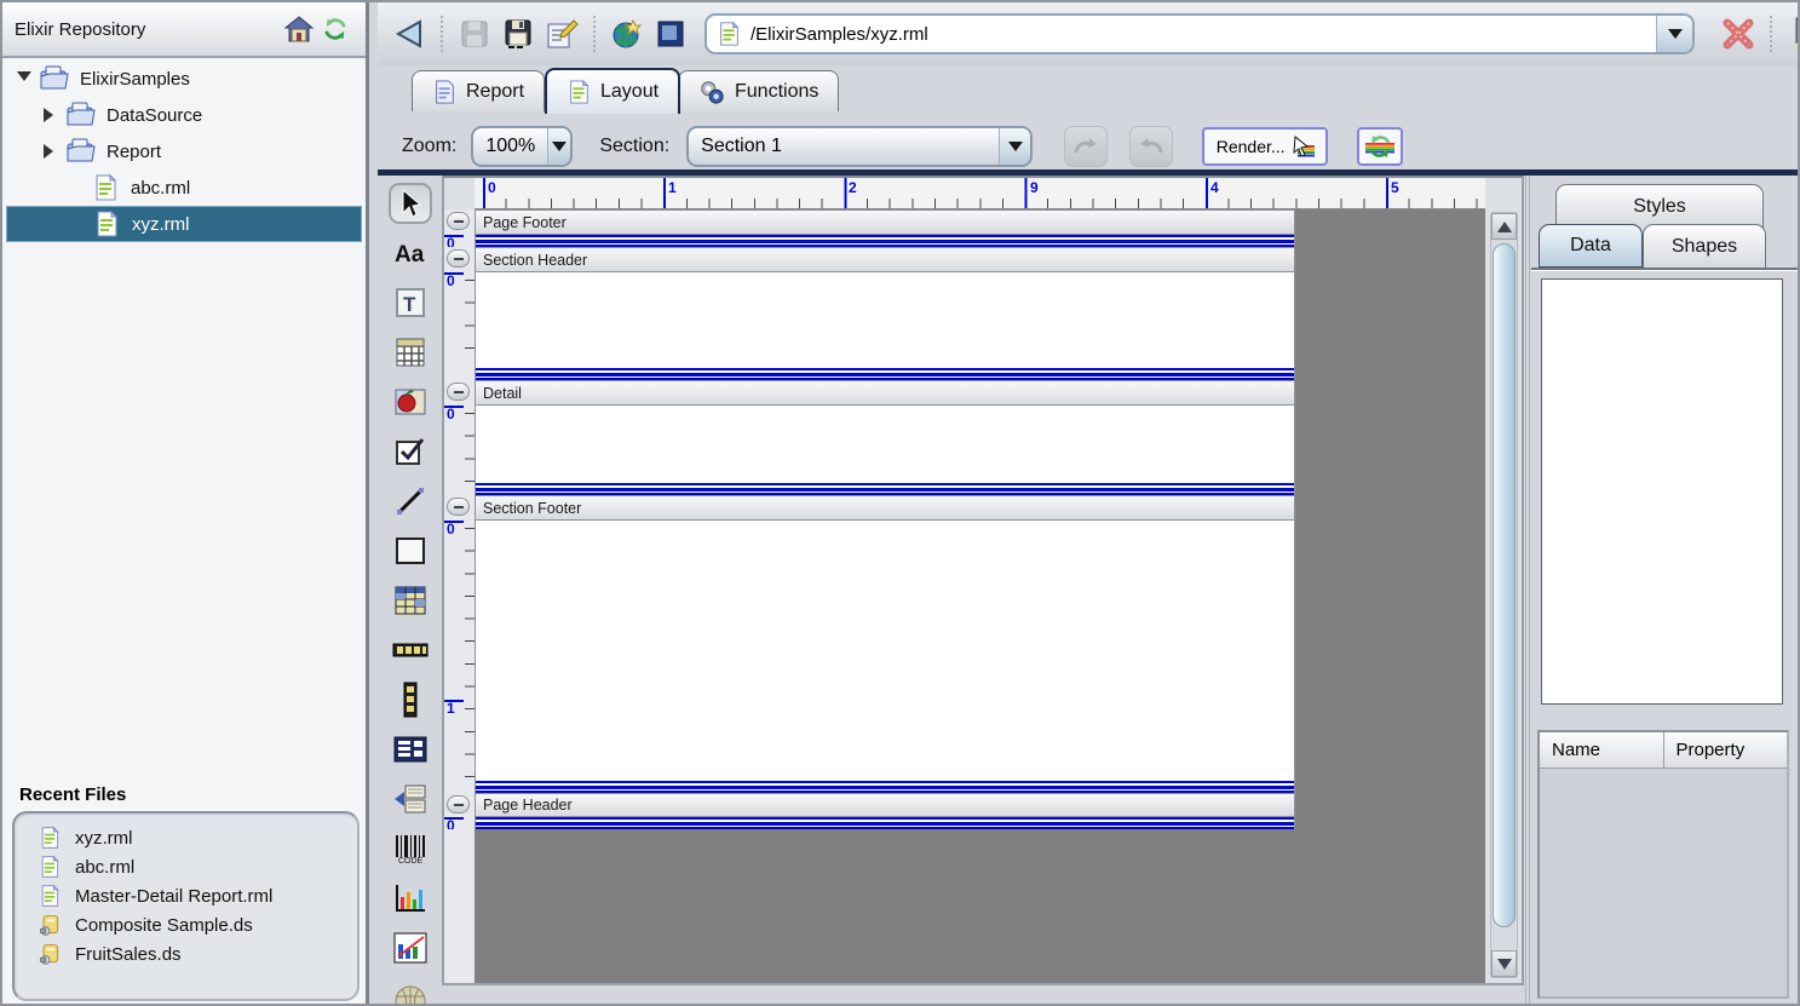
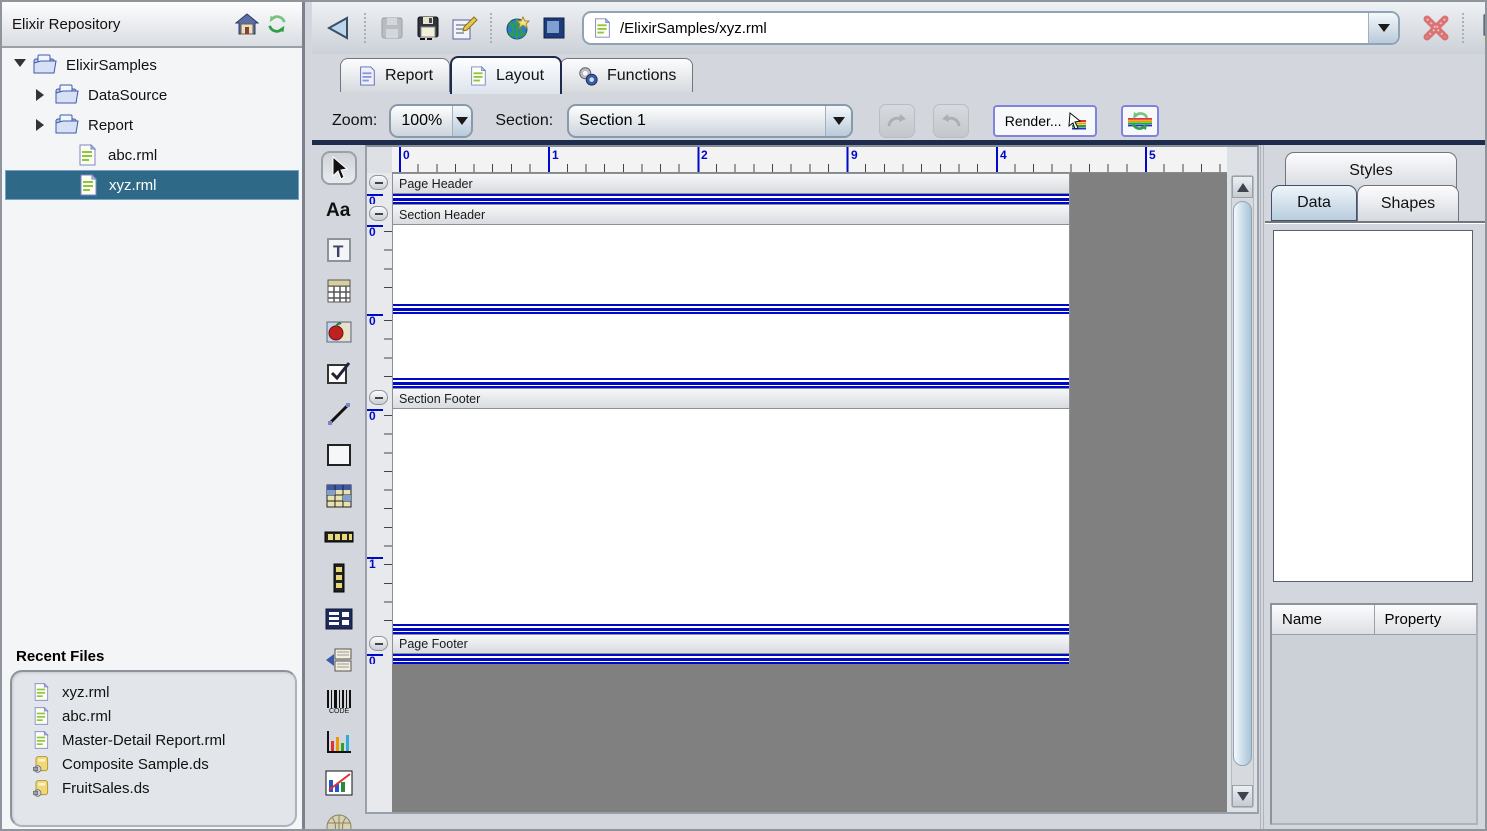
  Elixir Repository
  ElixirSamples
  DataSource
  Report
  abc.rml
  xyz.rml
  Recent Files
  xyz.rml
  abc.rml
  Master-Detail Report.rml
  Composite Sample.ds
  FruitSales.ds
  /ElixirSamples/xyz.rml
  Report
  Layout
  Functions
  Zoom:
  100%
  Section:
  Section 1
  Render...
  Aa
  T
  0
  1
  2
  9
  4
  5
- Page Footer
+ Page Header
  0
  Section Header
  0
- Detail
  0
  Section Footer
  0
  1
- Page Header
+ Page Footer
  0
  Styles
  Data
  Shapes
  Name
  Property
